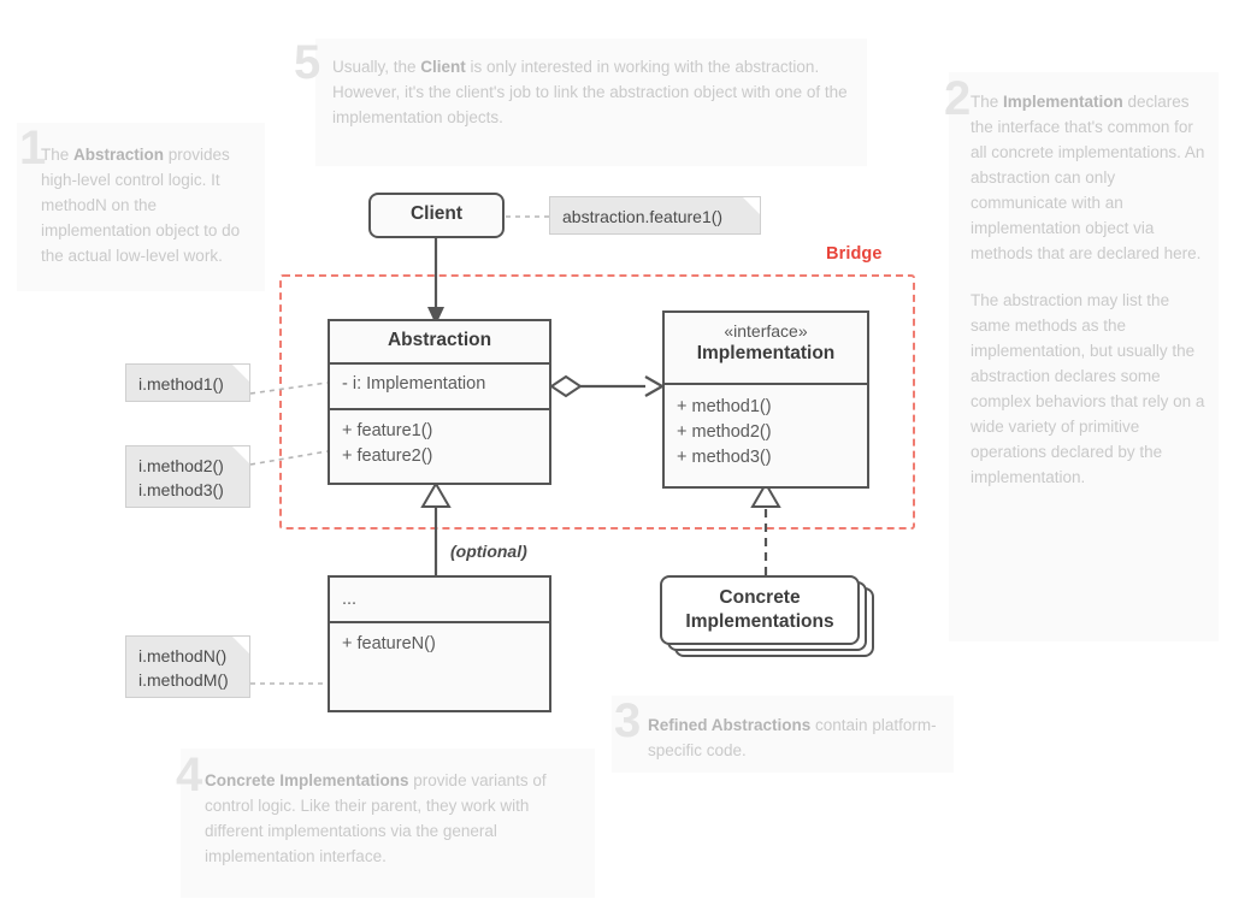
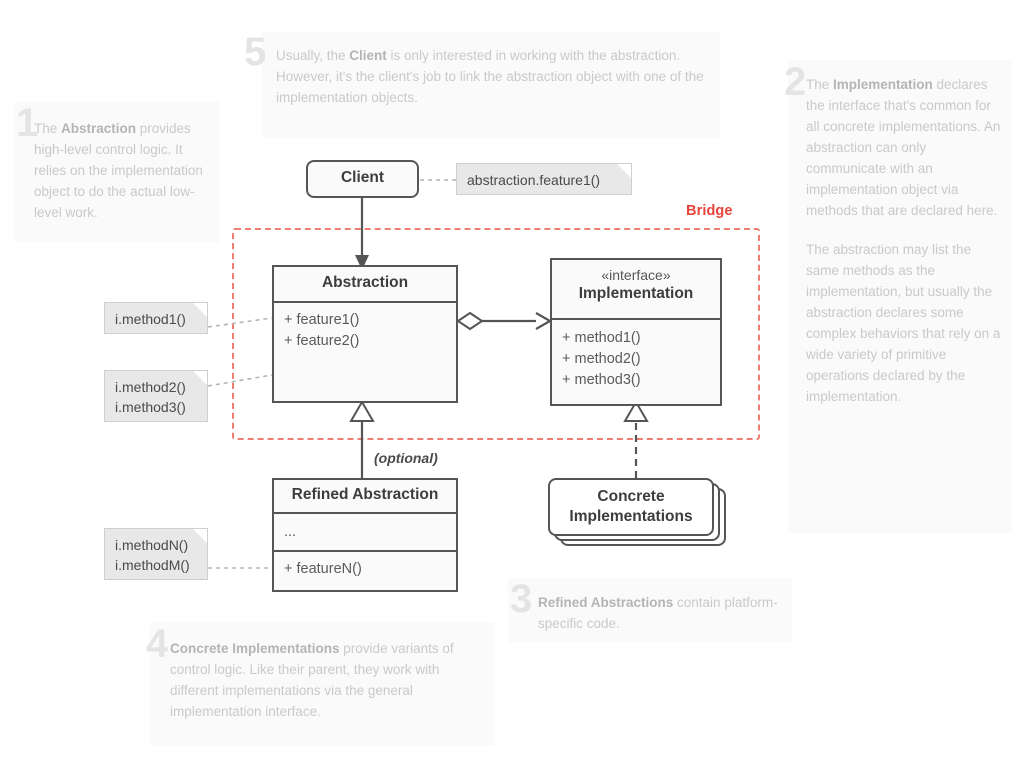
  5
  Usually, the Client is only interested in working with the abstraction. However, it's the client's job to link the abstraction object with one of the implementation objects.
  1
- The Abstraction provides high-level control logic. It methodN on the implementation object to do the actual low-level work.
+ The Abstraction provides high-level control logic. It relies on the implementation object to do the actual low-level work.
  2
  The Implementation declares the interface that's common for all concrete implementations. An abstraction can only communicate with an implementation object via methods that are declared here.
  The abstraction may list the same methods as the implementation, but usually the abstraction declares some complex behaviors that rely on a wide variety of primitive operations declared by the implementation.
  3
  Refined Abstractions contain platform-specific code.
  4
  Concrete Implementations provide variants of control logic. Like their parent, they work with different implementations via the general implementation interface.
  Bridge
  Client
  Abstraction
- - i: Implementation
  + feature1()
  + feature2()
  «interface»
  Implementation
  + method1()
  + method2()
  + method3()
+ Refined Abstraction
  ...
  + featureN()
  Concrete
  Implementations
  abstraction.feature1()
  i.method1()
  i.method2()
  i.method3()
  i.methodN()
  i.methodM()
  (optional)
